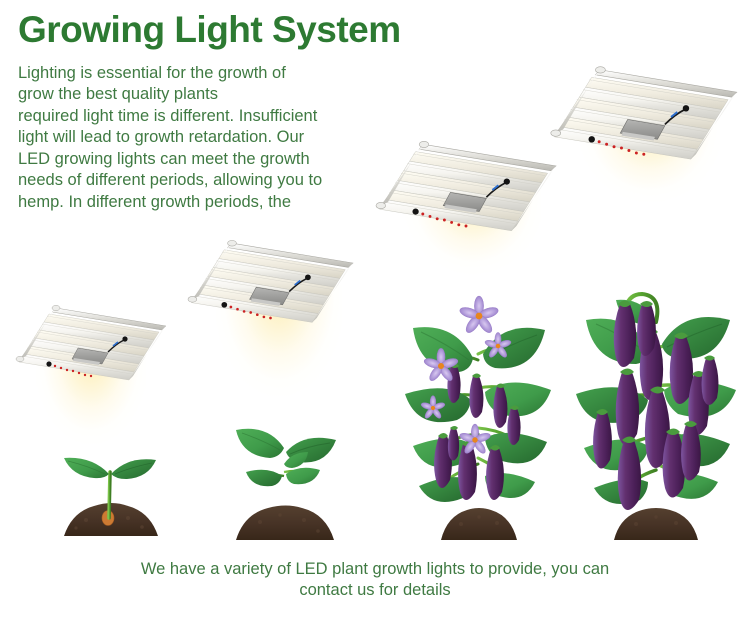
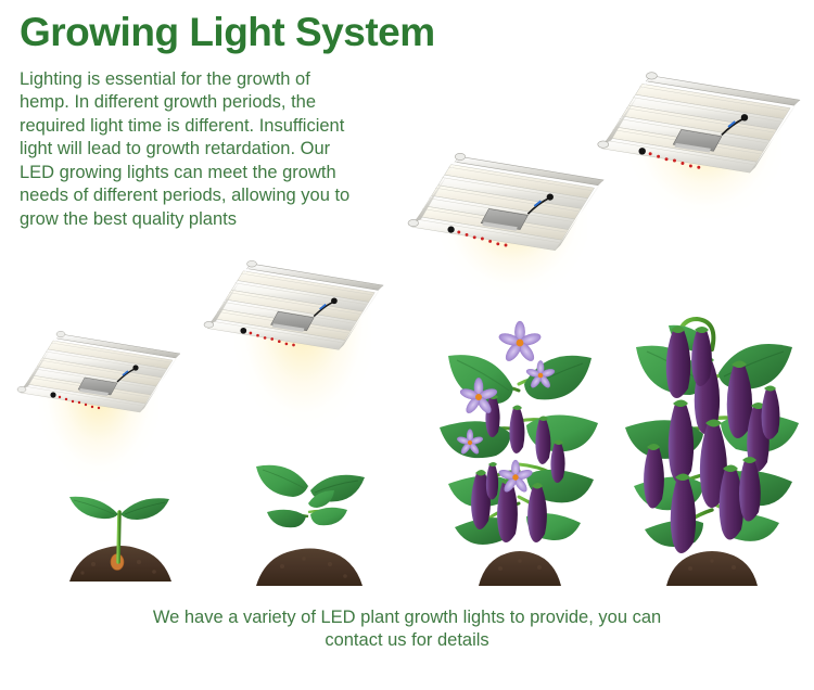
  Growing Light System
  Lighting is essential for the growth of
- grow the best quality plants
+ hemp. In different growth periods, the
  required light time is different. Insufficient
  light will lead to growth retardation. Our
  LED growing lights can meet the growth
  needs of different periods, allowing you to
- hemp. In different growth periods, the
+ grow the best quality plants
  We have a variety of LED plant growth lights to provide, you can
  contact us for details
